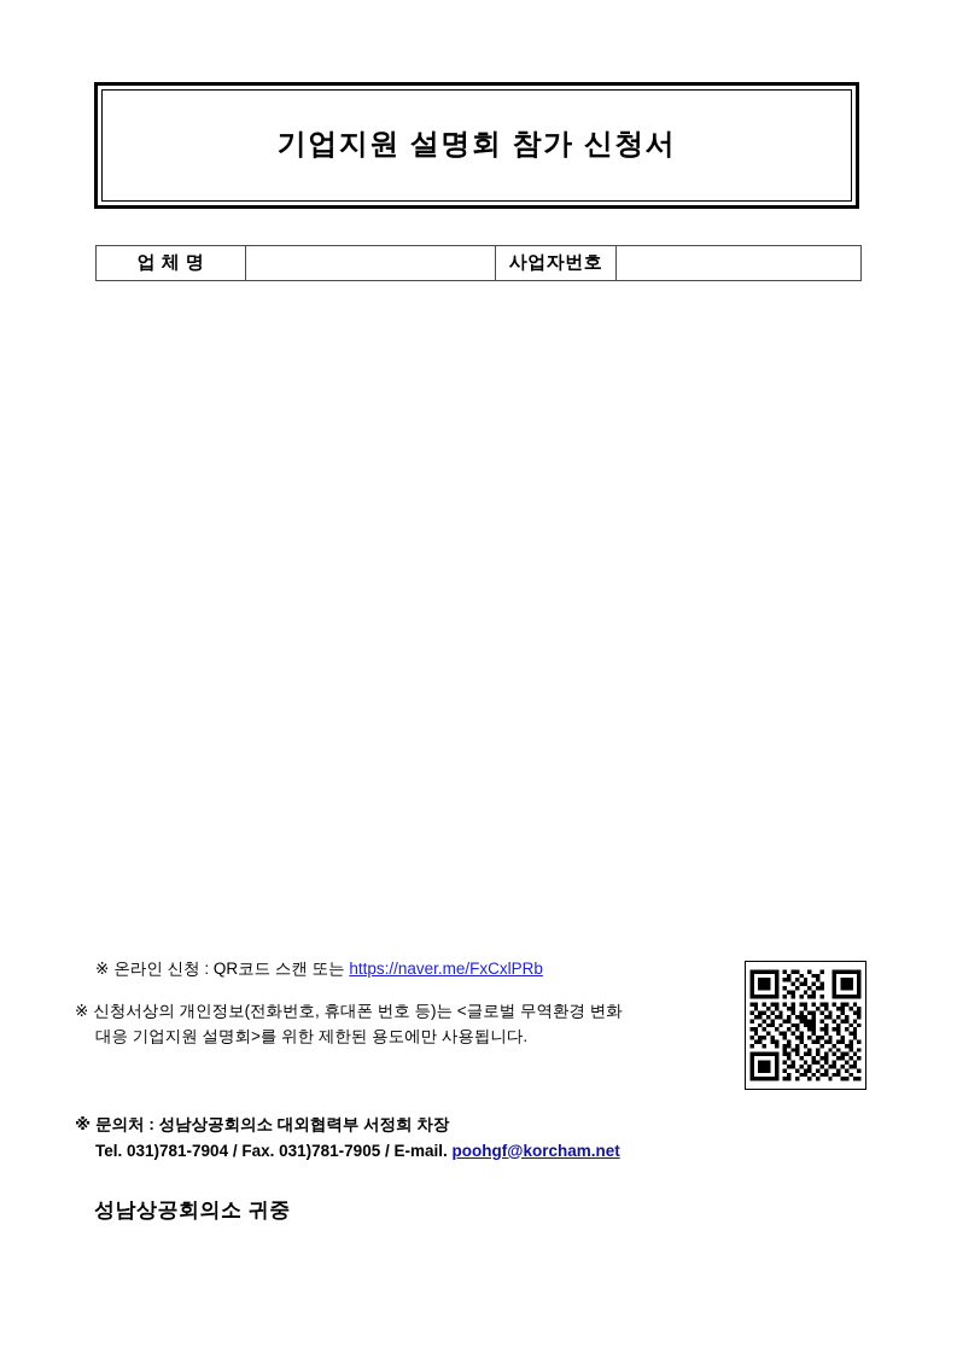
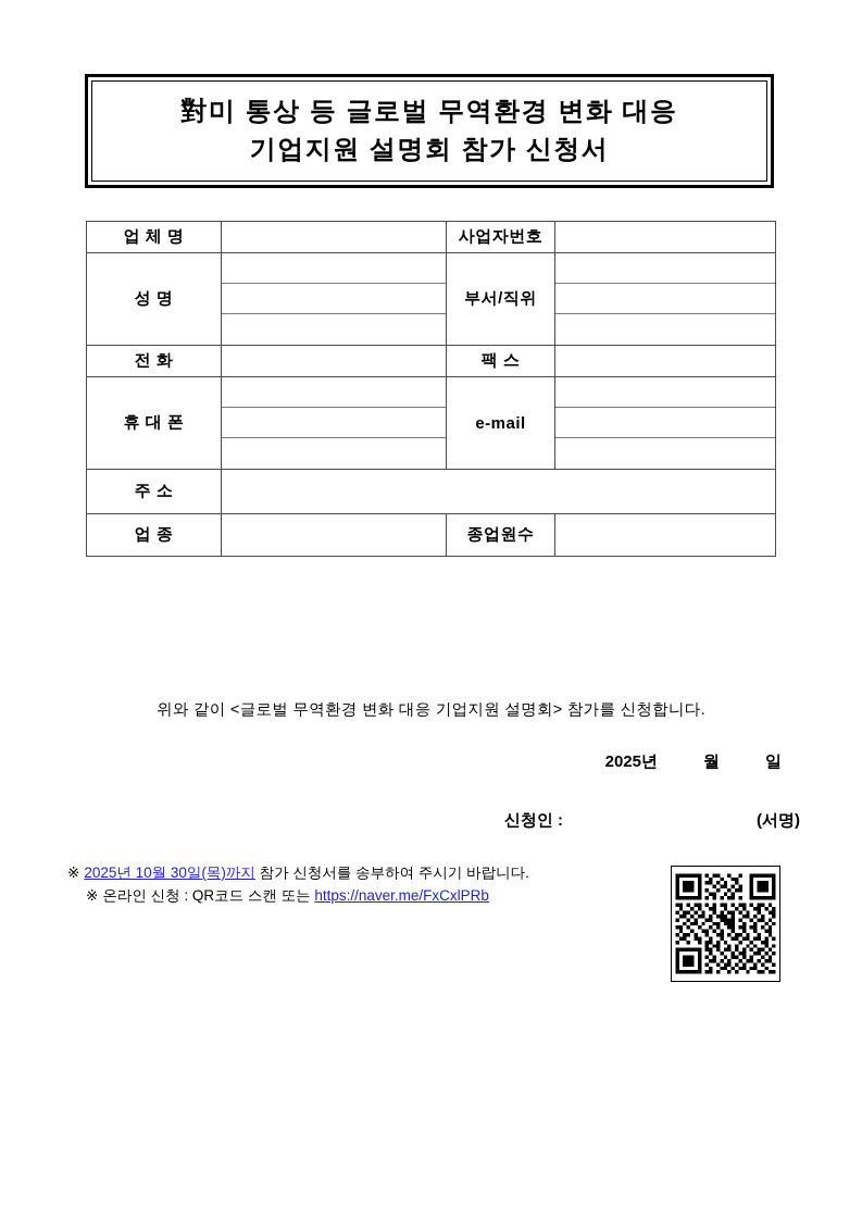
+ 對미 통상 등 글로벌 무역환경 변화 대응
  기업지원 설명회 참가 신청서
  업 체 명		사업자번호
+ 성 명		부서/직위
+ 전 화		팩 스
+ 휴 대 폰		e-mail
+ 주 소
+ 업 종		종업원수
+ 위와 같이 <글로벌 무역환경 변화 대응 기업지원 설명회> 참가를 신청합니다.
+ 2025년 월 일
+ 신청인 : (서명)
+ ※ 2025년 10월 30일(목)까지 참가 신청서를 송부하여 주시기 바랍니다.
  ※ 온라인 신청 : QR코드 스캔 또는 https://naver.me/FxCxlPRb
- ※ 신청서상의 개인정보(전화번호, 휴대폰 번호 등)는 <글로벌 무역환경 변화
- 대응 기업지원 설명회>를 위한 제한된 용도에만 사용됩니다.
- ※ 문의처 : 성남상공회의소 대외협력부 서정희 차장
- Tel. 031)781-7904 / Fax. 031)781-7905 / E-mail. poohgf@korcham.net
- 성남상공회의소 귀중
